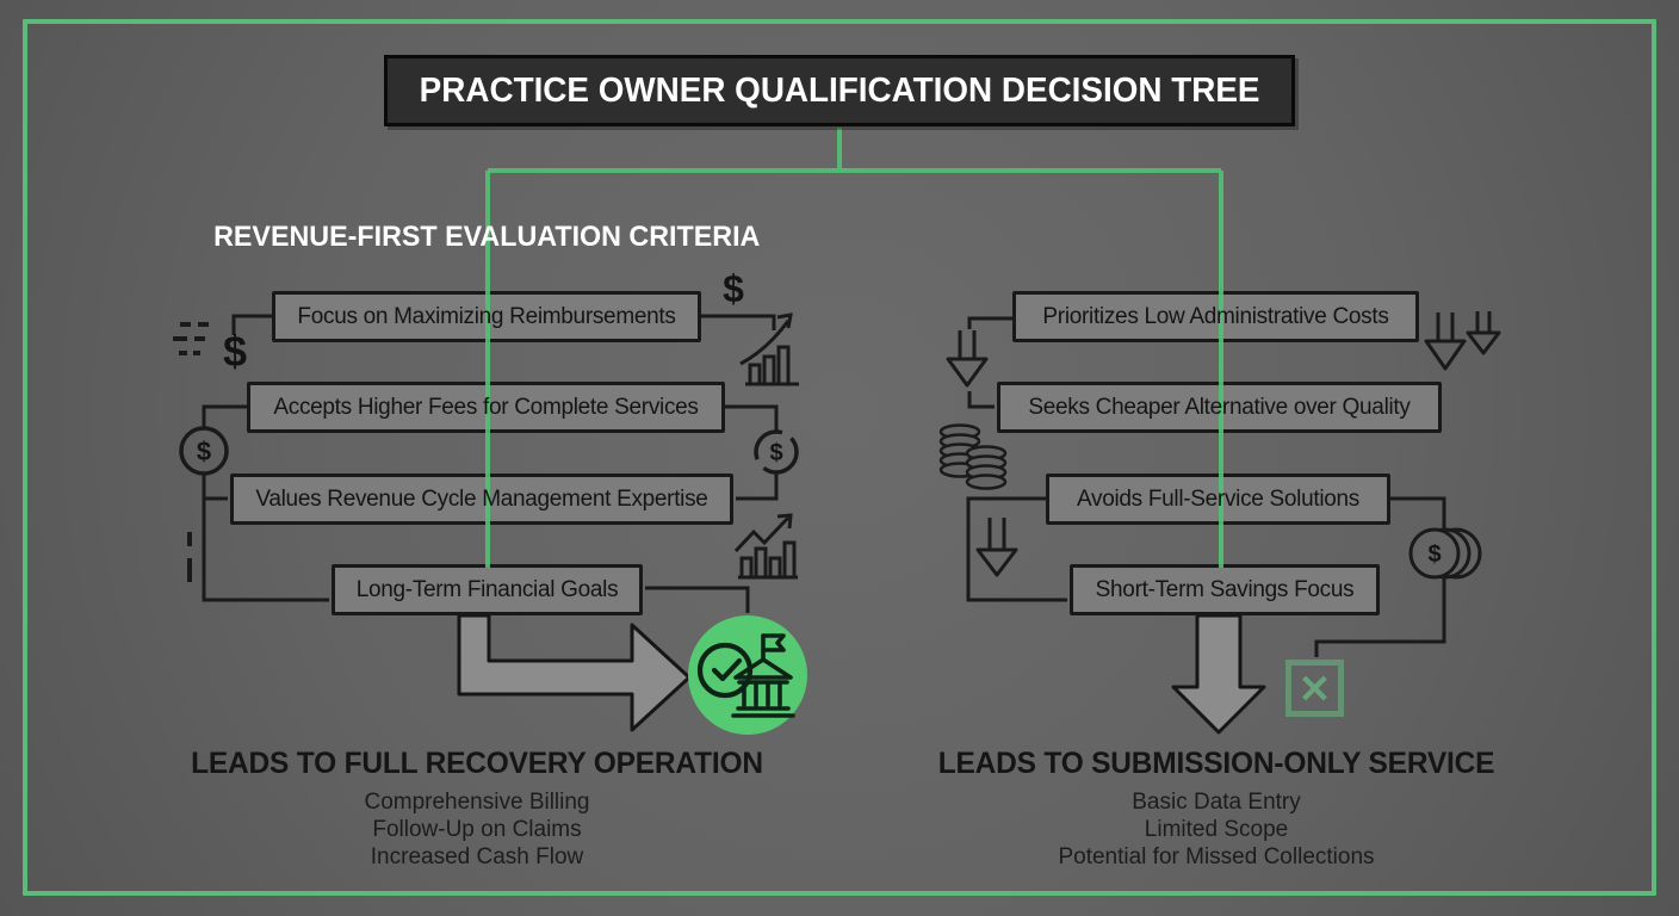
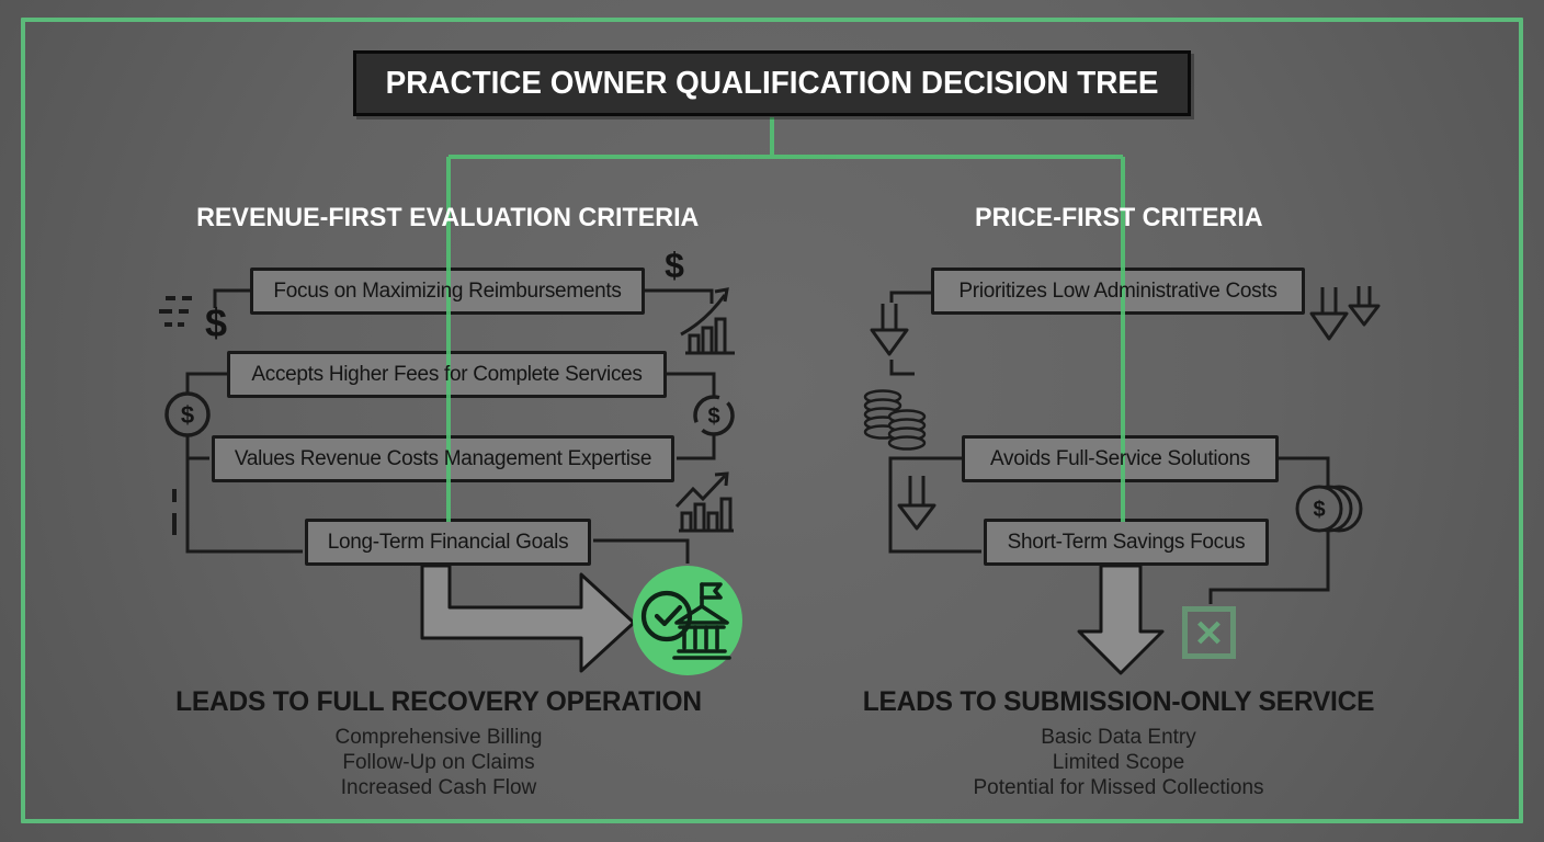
  PRACTICE OWNER QUALIFICATION DECISION TREE
  REVENUE-FIRST EVALUATION CRITERIA
+ PRICE-FIRST CRITERIA
  Focus on Maximizing Reimbursements
  Accepts Higher Fees for Complete Services
- Values Revenue Cycle Management Expertise
+ Values Revenue Costs Management Expertise
  Long-Term Financial Goals
  Prioritizes Low Administrative Costs
- Seeks Cheaper Alternative over Quality
  Avoids Full-Service Solutions
  Short-Term Savings Focus
  $
  $
  $
  $
  $
  ✕
  LEADS TO FULL RECOVERY OPERATION
  Comprehensive Billing
  Follow-Up on Claims
  Increased Cash Flow
  LEADS TO SUBMISSION-ONLY SERVICE
  Basic Data Entry
  Limited Scope
  Potential for Missed Collections
